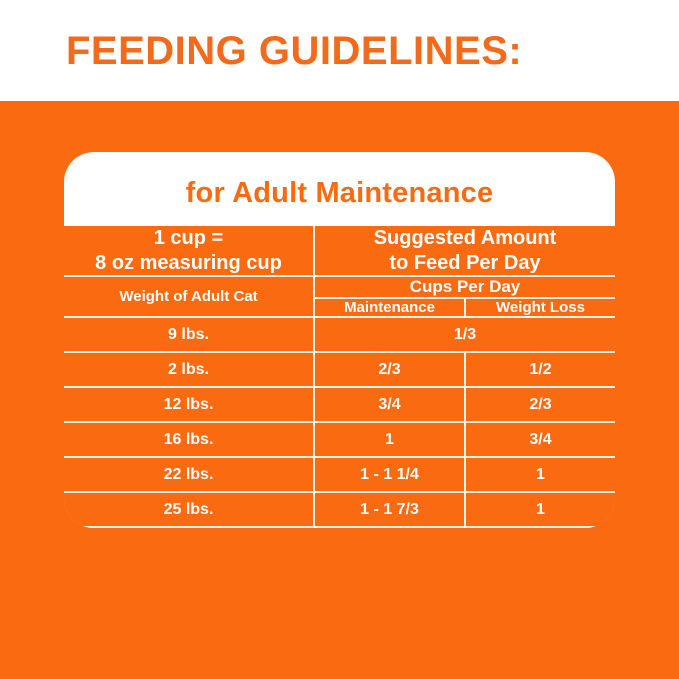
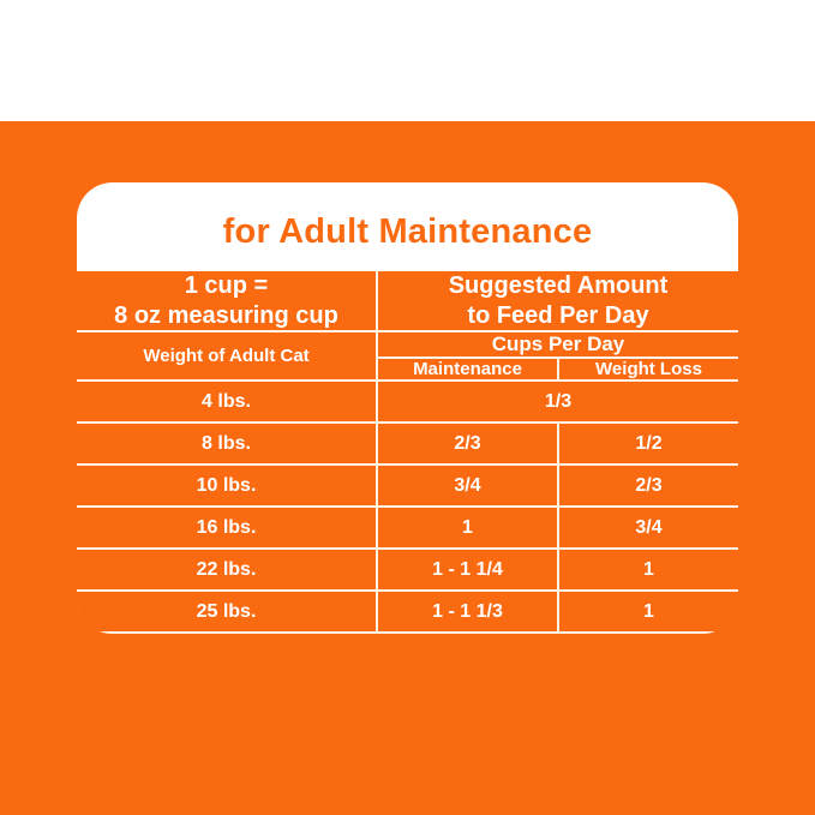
- FEEDING GUIDELINES:
  for Adult Maintenance
  1 cup = 8 oz measuring cup	Suggested Amount to Feed Per Day
  Weight of Adult Cat	Cups Per Day
  Maintenance	Weight Loss
- 9 lbs.	1/3
+ 4 lbs.	1/3
- 2 lbs.	2/3	1/2
+ 8 lbs.	2/3	1/2
- 12 lbs.	3/4	2/3
+ 10 lbs.	3/4	2/3
  16 lbs.	1	3/4
  22 lbs.	1 - 1 1/4	1
- 25 lbs.	1 - 1 7/3	1
+ 25 lbs.	1 - 1 1/3	1
